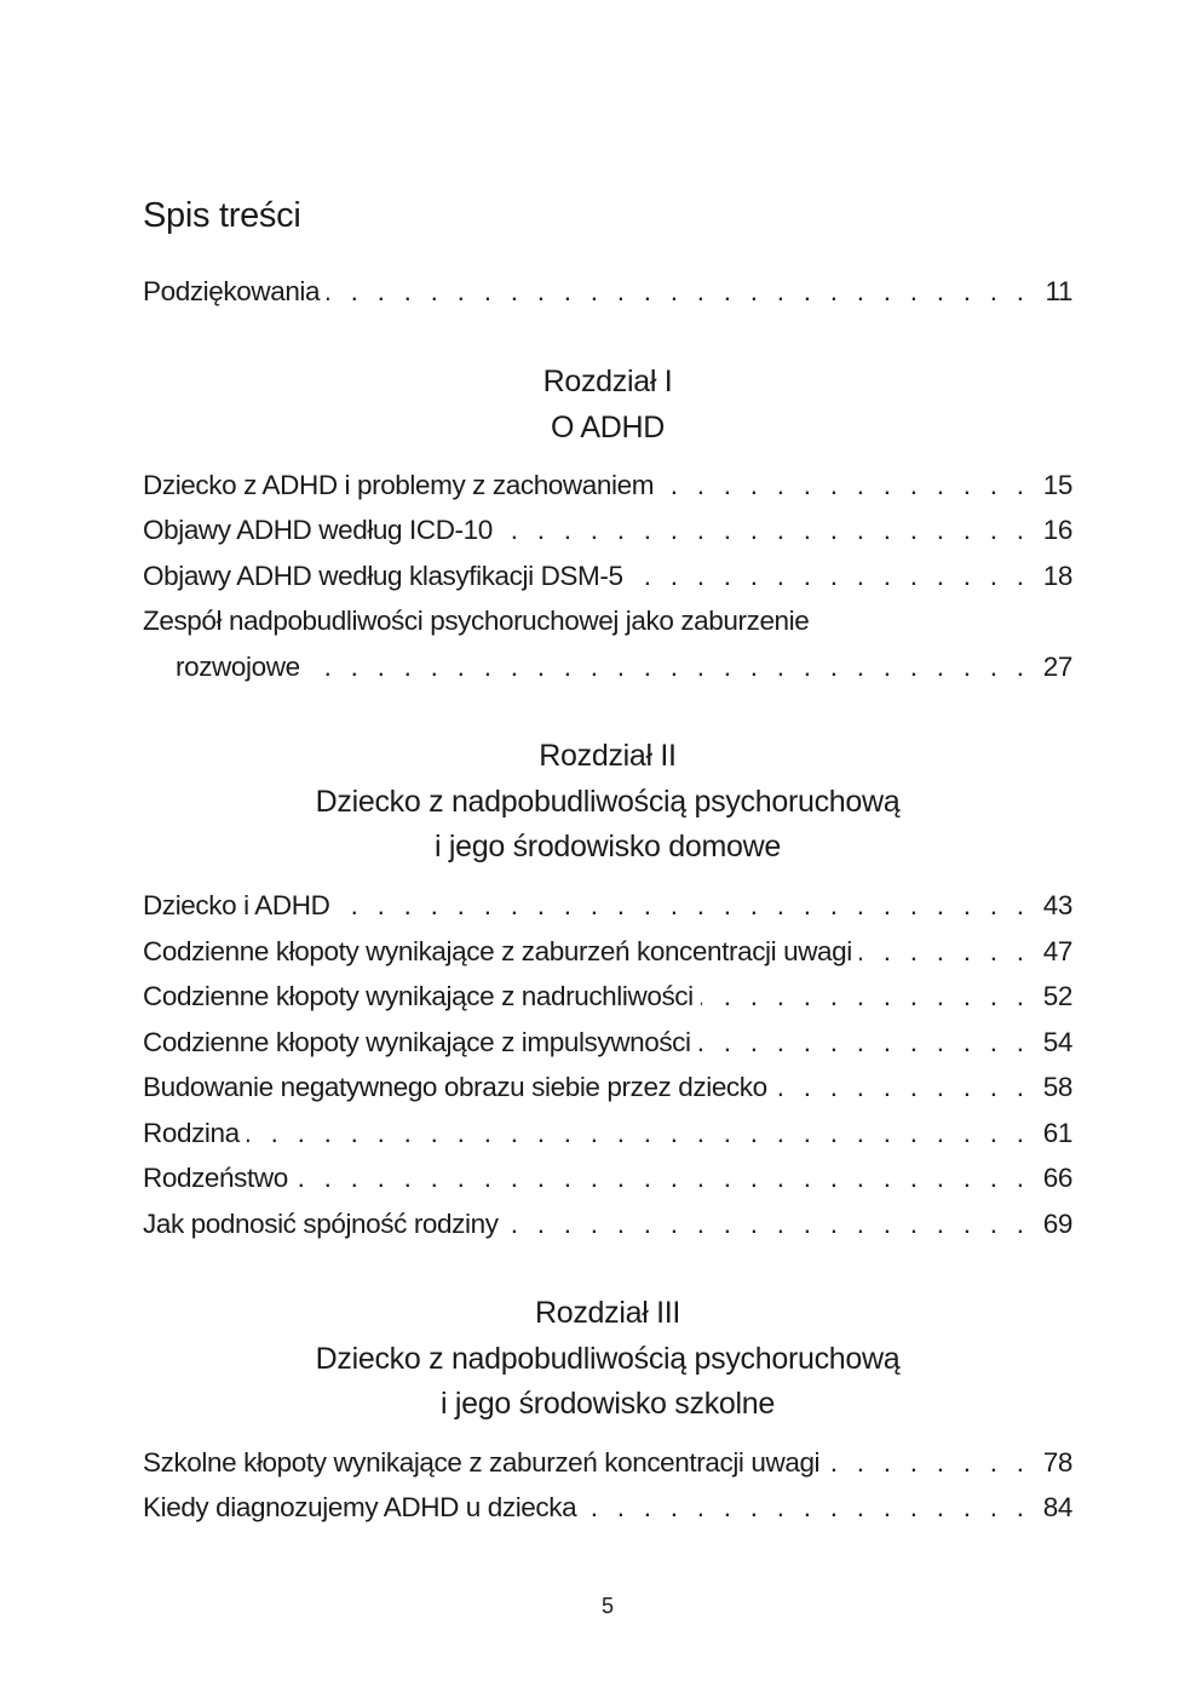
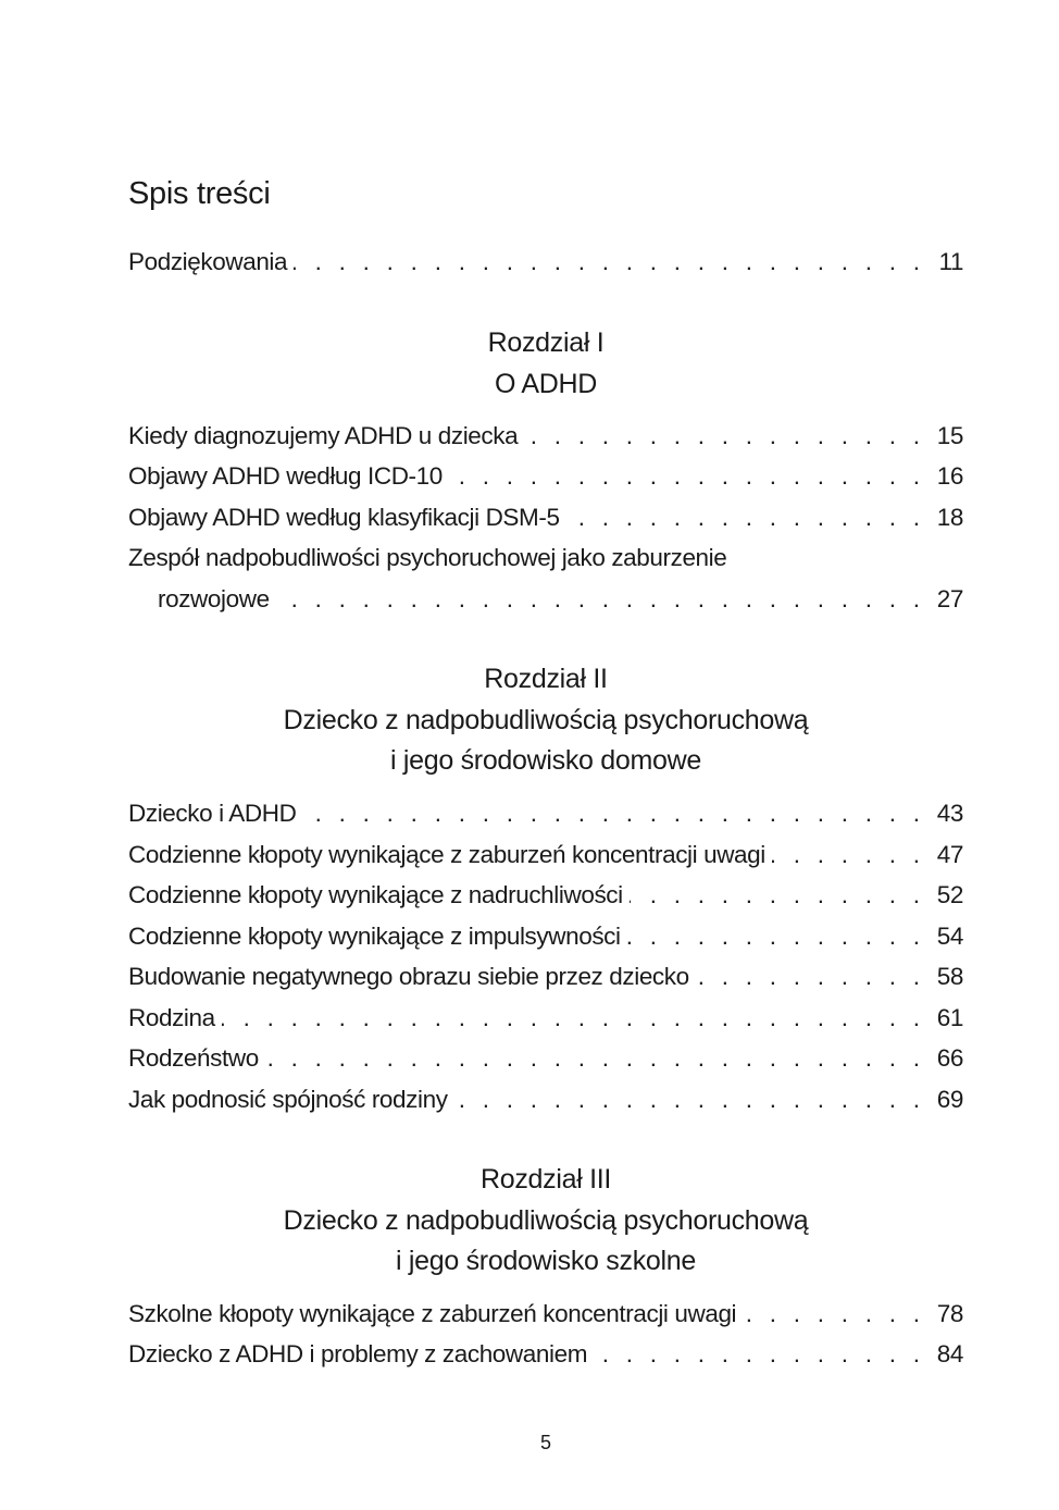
  Spis treści
  Podziękowania
  11
  Rozdział I
  O ADHD
- Dziecko z ADHD i problemy z zachowaniem
+ Kiedy diagnozujemy ADHD u dziecka
  15
  Objawy ADHD według ICD-10
  16
  Objawy ADHD według klasyfikacji DSM-5
  18
  Zespół nadpobudliwości psychoruchowej jako zaburzenie
  rozwojowe
  27
  Rozdział II
  Dziecko z nadpobudliwością psychoruchową
  i jego środowisko domowe
  Dziecko i ADHD
  43
  Codzienne kłopoty wynikające z zaburzeń koncentracji uwagi
  47
  Codzienne kłopoty wynikające z nadruchliwości
  52
  Codzienne kłopoty wynikające z impulsywności
  54
  Budowanie negatywnego obrazu siebie przez dziecko
  58
  Rodzina
  61
  Rodzeństwo
  66
  Jak podnosić spójność rodziny
  69
  Rozdział III
  Dziecko z nadpobudliwością psychoruchową
  i jego środowisko szkolne
  Szkolne kłopoty wynikające z zaburzeń koncentracji uwagi
  78
- Kiedy diagnozujemy ADHD u dziecka
+ Dziecko z ADHD i problemy z zachowaniem
  84
  5
